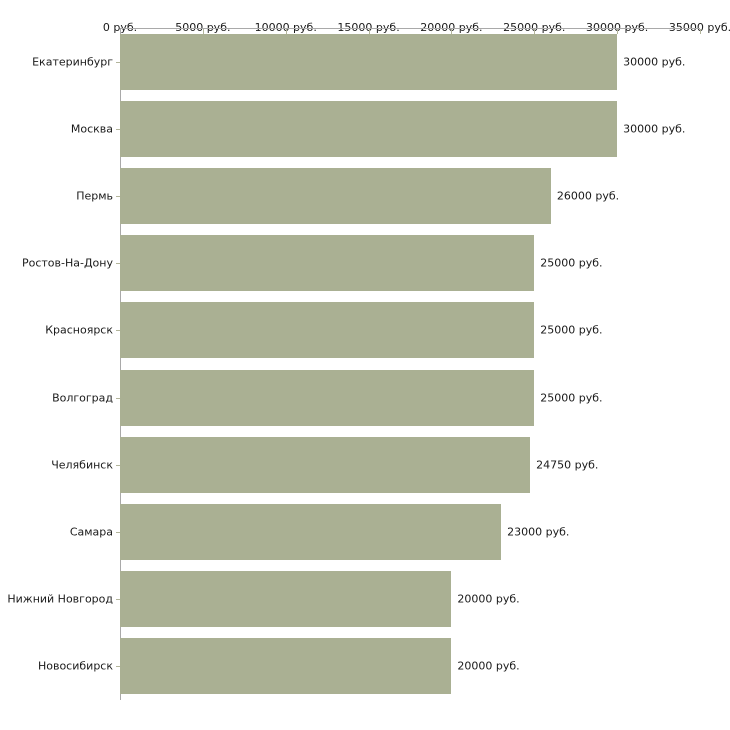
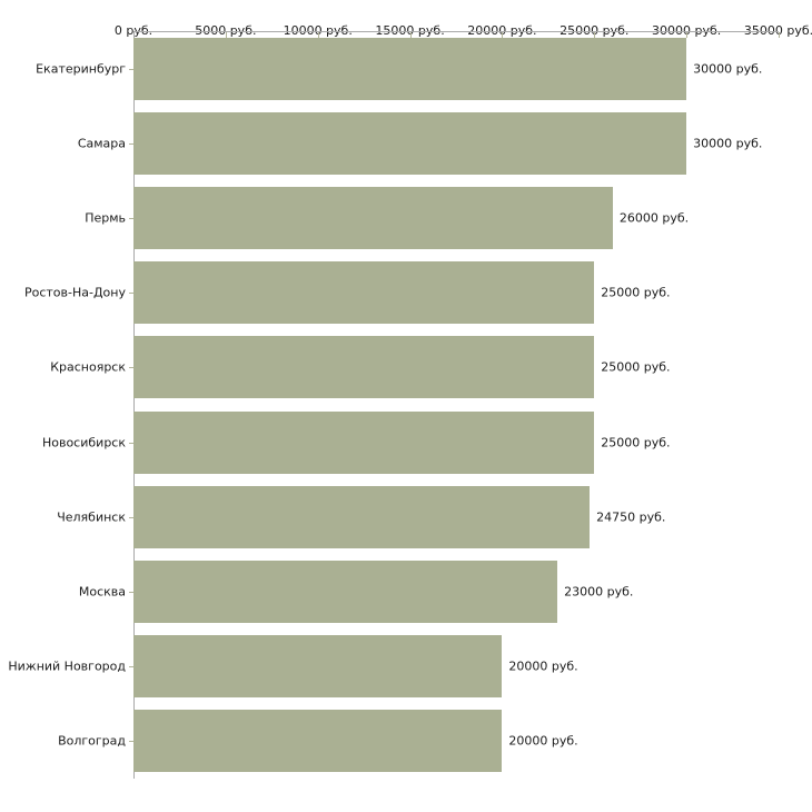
  Екатеринбург
- Москва
+ Самара
  Пермь
  Ростов-На-Дону
  Красноярск
- Волгоград
+ Новосибирск
  Челябинск
- Самара
+ Москва
  Нижний Новгород
- Новосибирск
+ Волгоград
  30000 руб.
  30000 руб.
  26000 руб.
  25000 руб.
  25000 руб.
  25000 руб.
  24750 руб.
  23000 руб.
  20000 руб.
  20000 руб.
